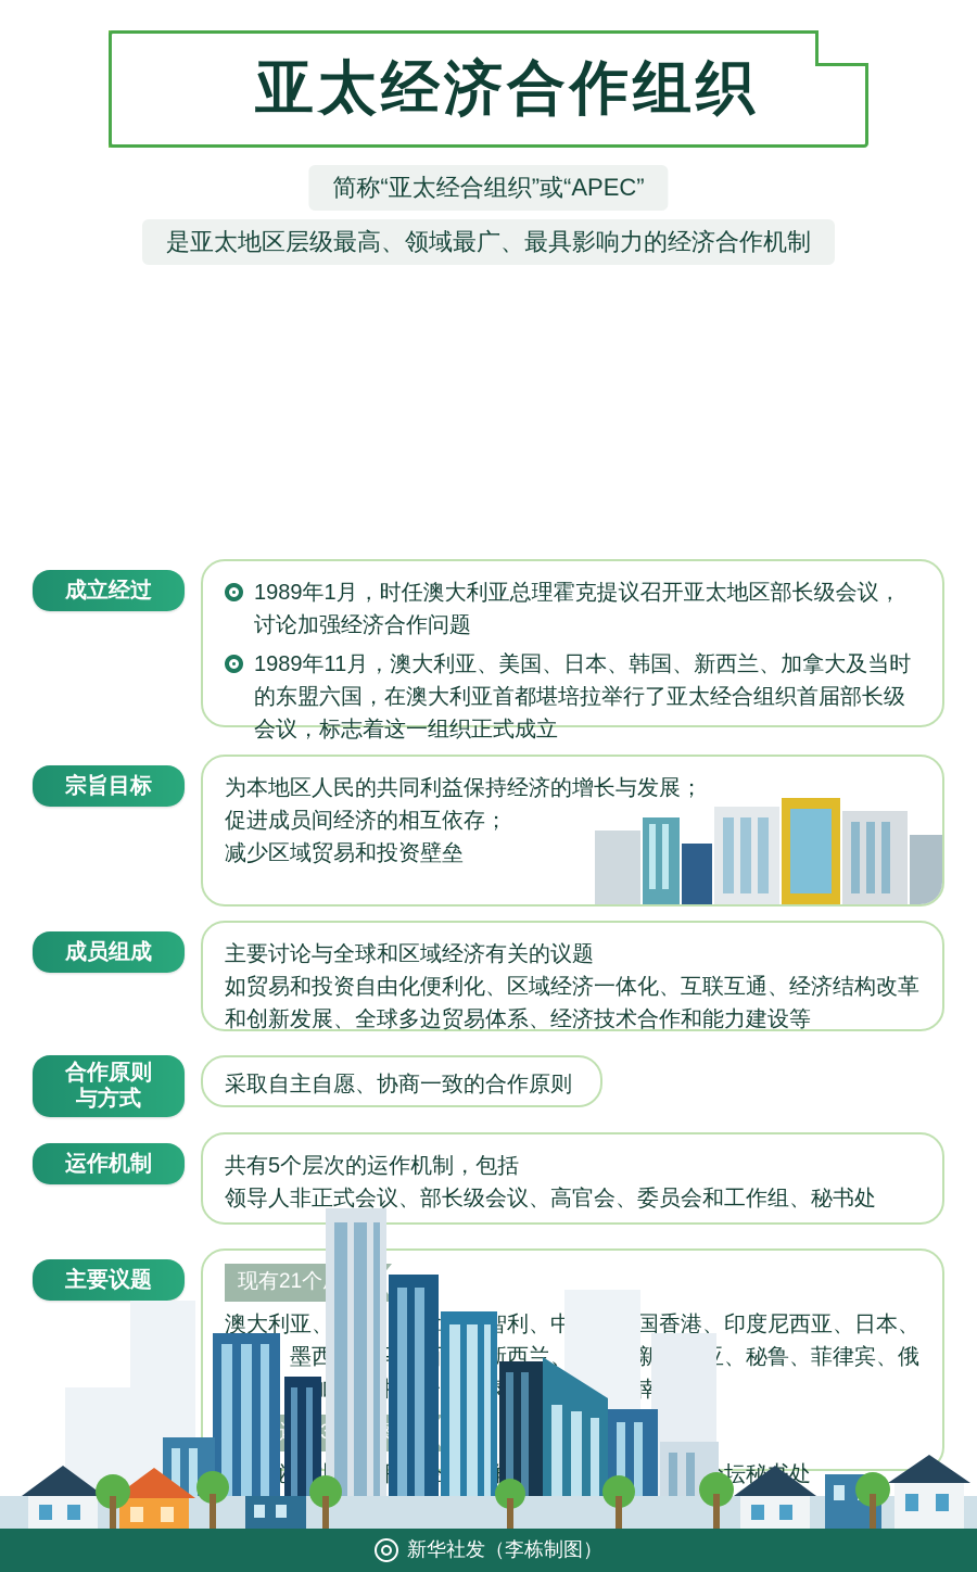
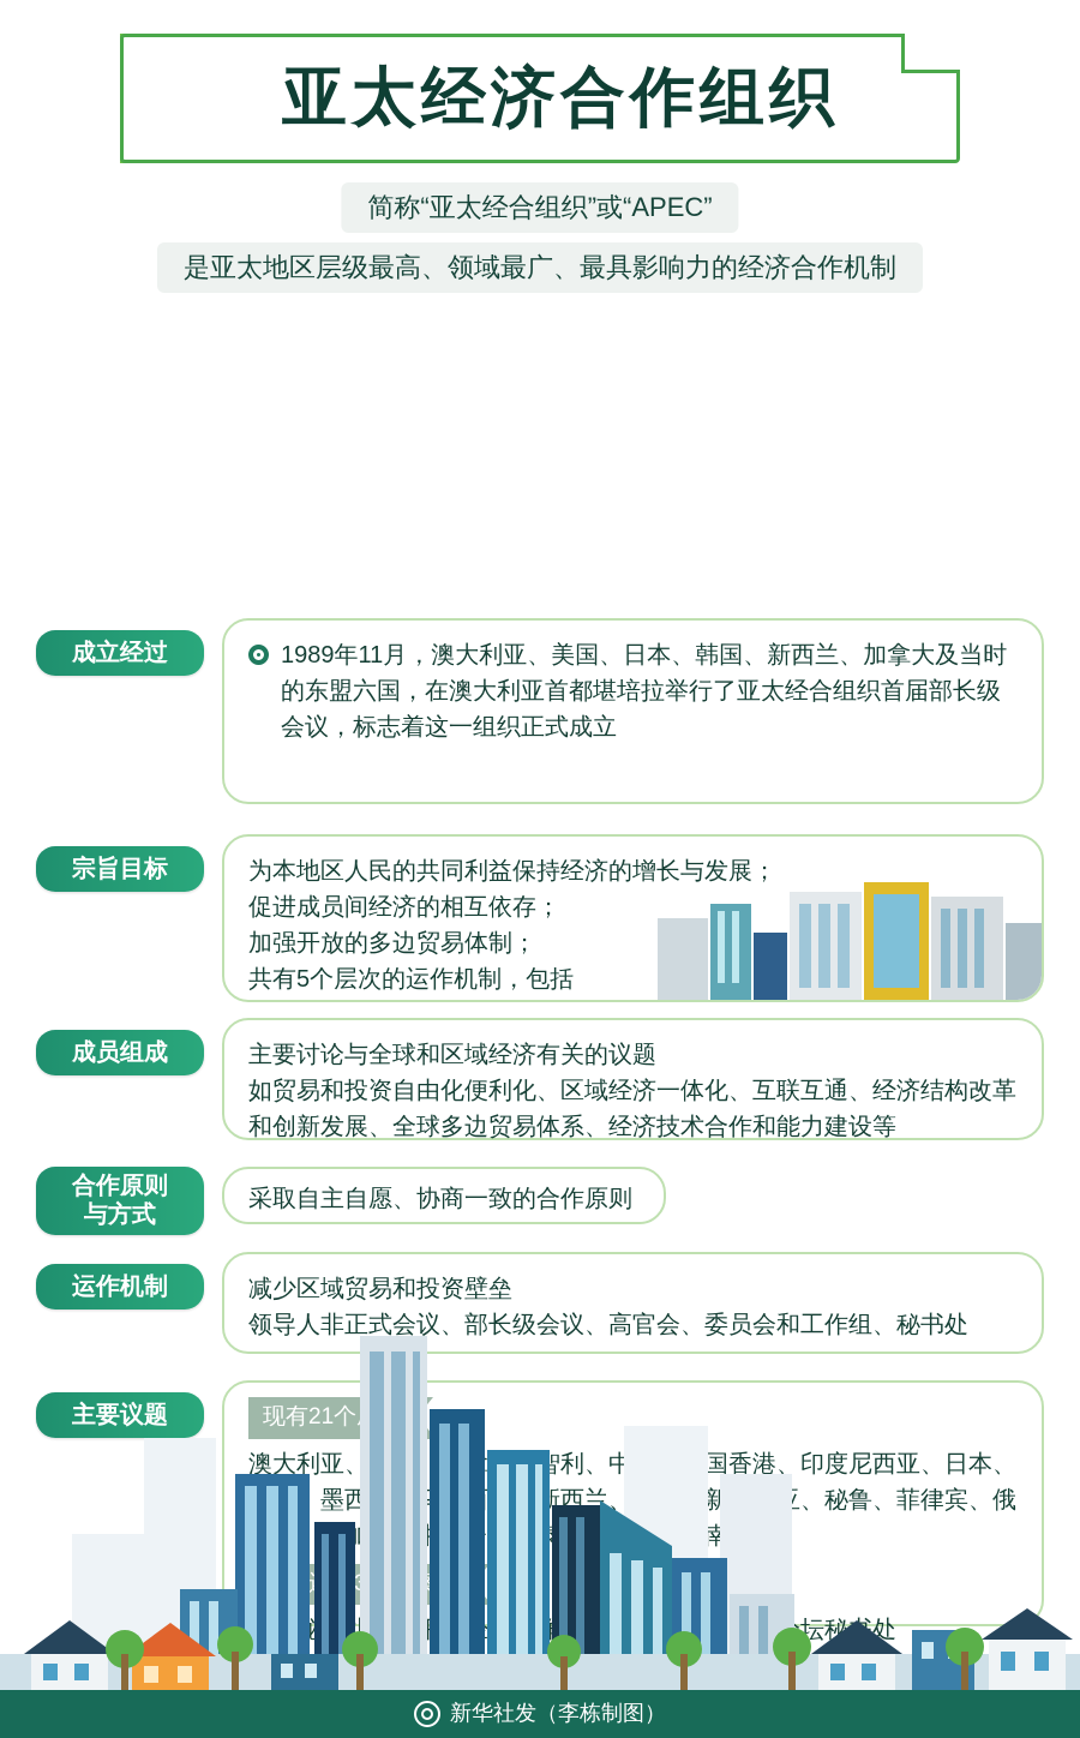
  亚太经济合作组织
  简称“亚太经合组织”或“APEC”
  是亚太地区层级最高、领域最广、最具影响力的经济合作机制
  成立经过
- 1989年1月，时任澳大利亚总理霍克提议召开亚太地区部长级会议，讨论加强经济合作问题
  1989年11月，澳大利亚、美国、日本、韩国、新西兰、加拿大及当时的东盟六国，在澳大利亚首都堪培拉举行了亚太经合组织首届部长级会议，标志着这一组织正式成立
  宗旨目标
  为本地区人民的共同利益保持经济的增长与发展；
  促进成员间经济的相互依存；
+ 加强开放的多边贸易体制；
- 减少区域贸易和投资壁垒
+ 共有5个层次的运作机制，包括
  成员组成
  主要讨论与全球和区域经济有关的议题
  如贸易和投资自由化便利化、区域经济一体化、互联互通、经济结构改革和创新发展、全球多边贸易体系、经济技术合作和能力建设等
  合作原则
  与方式
  采取自主自愿、协商一致的合作原则
  运作机制
- 共有5个层次的运作机制，包括
+ 减少区域贸易和投资壁垒
  领导人非正式会议、部长级会议、高官会、委员会和工作组、秘书处
  主要议题
  现有21个
  新华社发（李栋制图）
